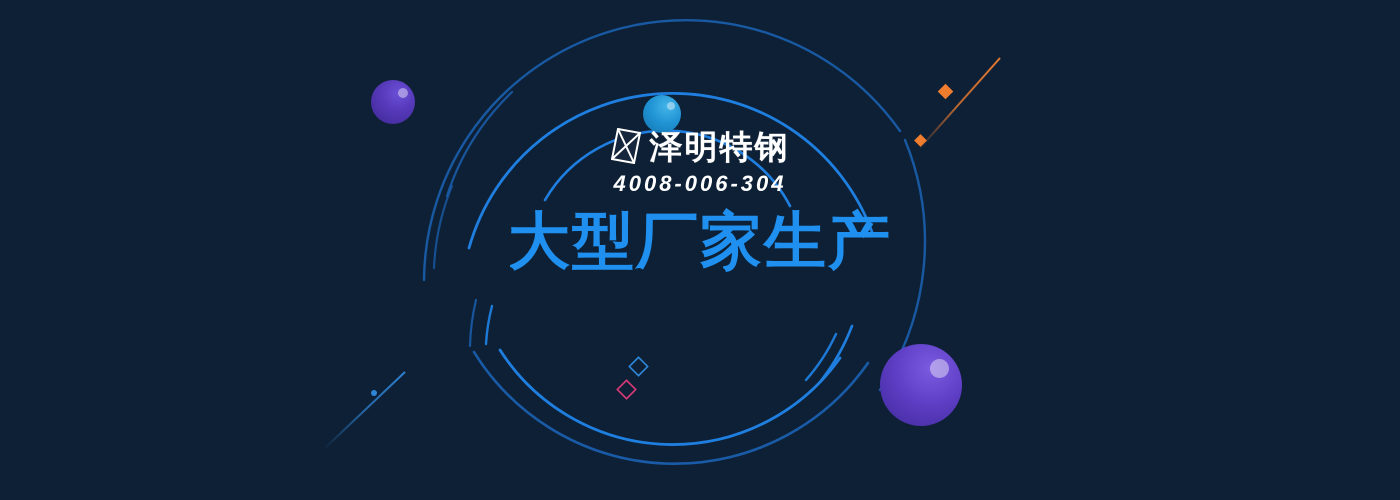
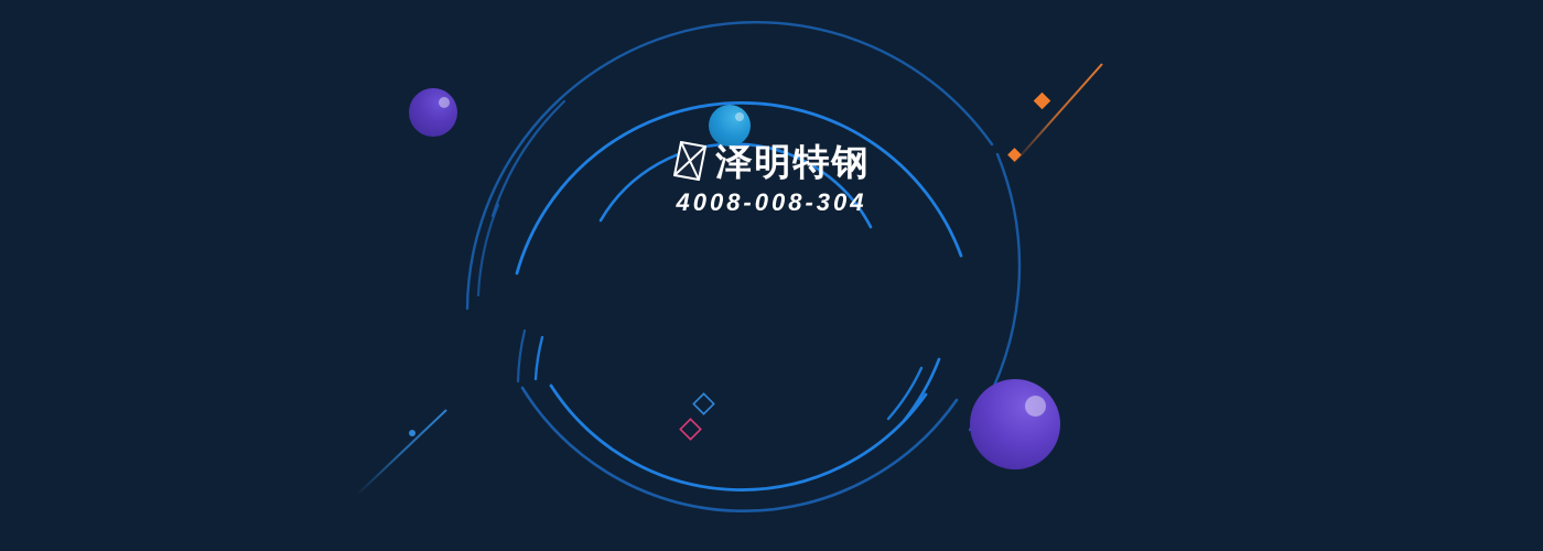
  泽明特钢
- 4008-006-304
+ 4008-008-304
- 大型厂家生产
